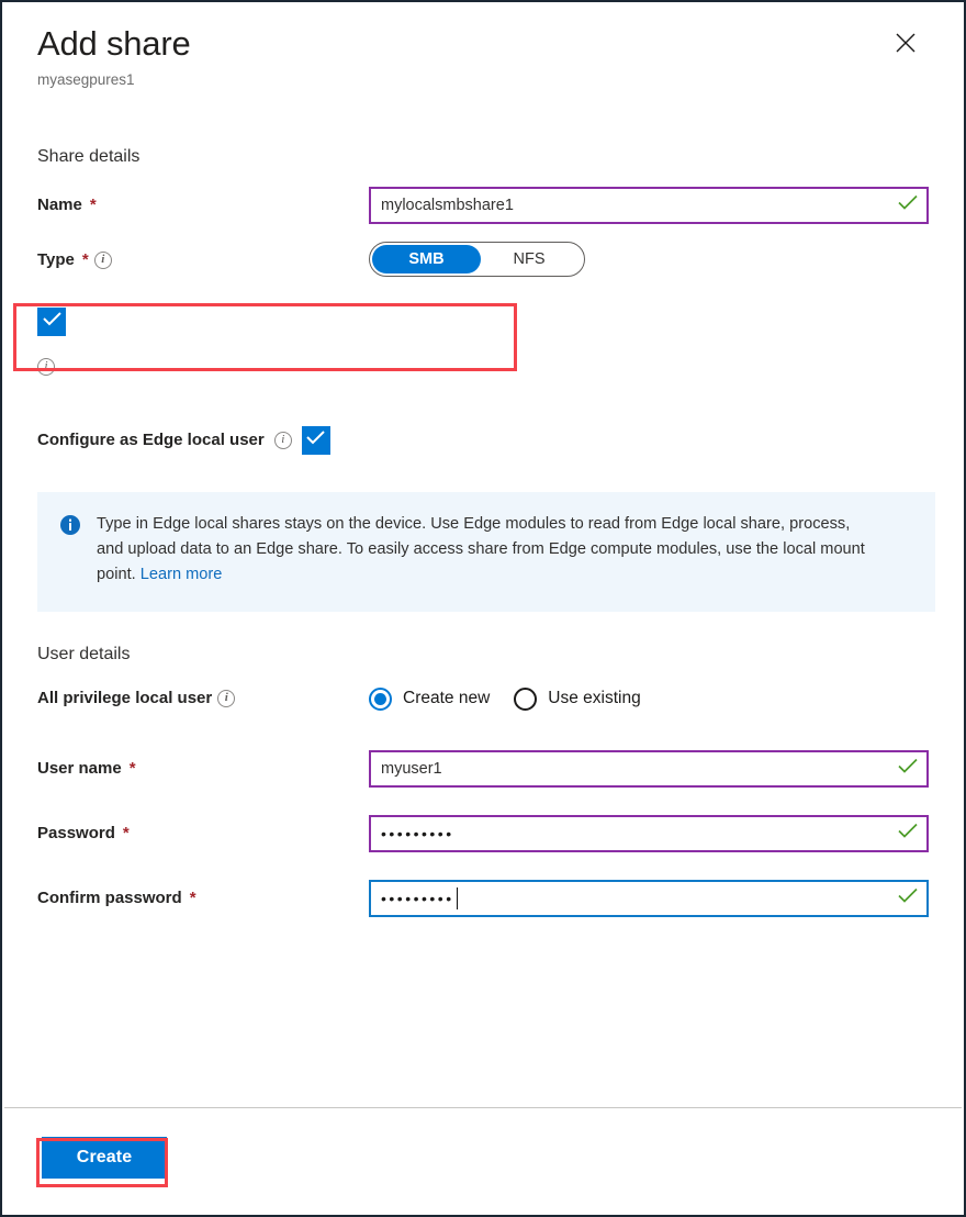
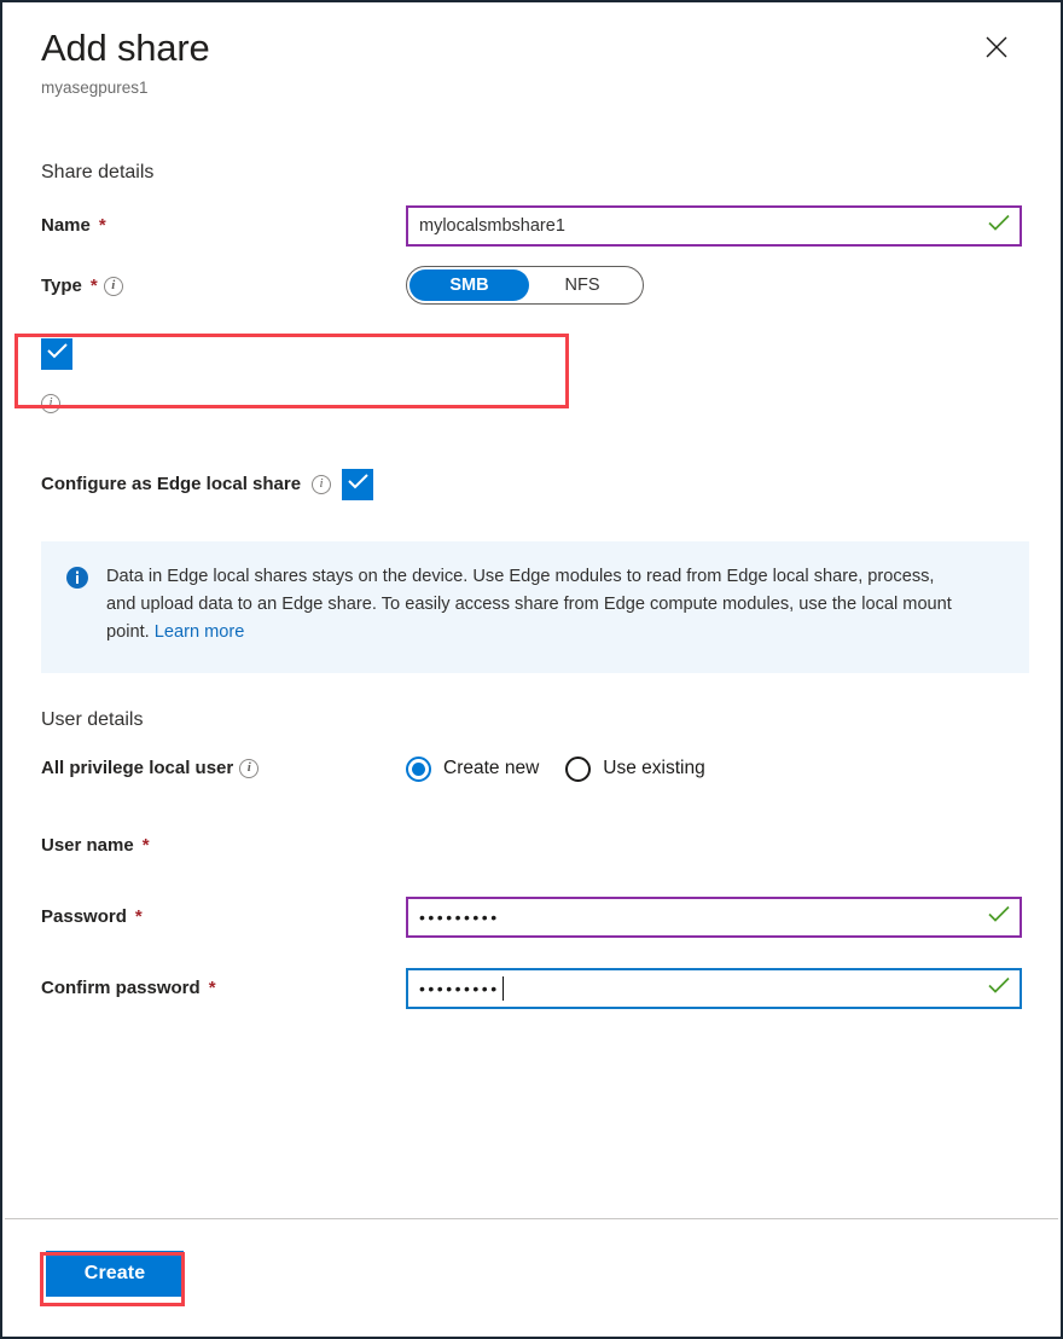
  Add share
  myasegpures1
  Share details
  Name
  *
  mylocalsmbshare1
  Type
  *
  SMB
  NFS
- Configure as Edge local user
+ Configure as Edge local share
- Type in Edge local shares stays on the device. Use Edge modules to read from Edge local share, process, and upload data to an Edge share. To easily access share from Edge compute modules, use the local mount point. Learn more
+ Data in Edge local shares stays on the device. Use Edge modules to read from Edge local share, process, and upload data to an Edge share. To easily access share from Edge compute modules, use the local mount point. Learn more
  User details
  All privilege local user
  Create new
  Use existing
  User name
  *
- myuser1
  Password
  *
  •••••••••
  Confirm password
  *
  •••••••••
  Create
